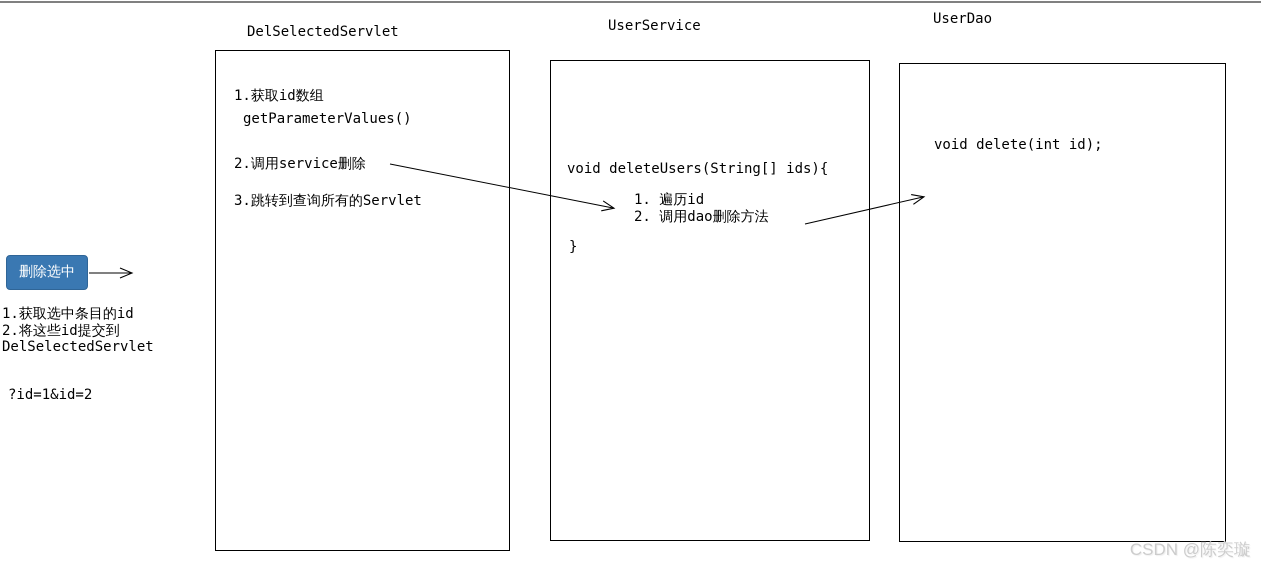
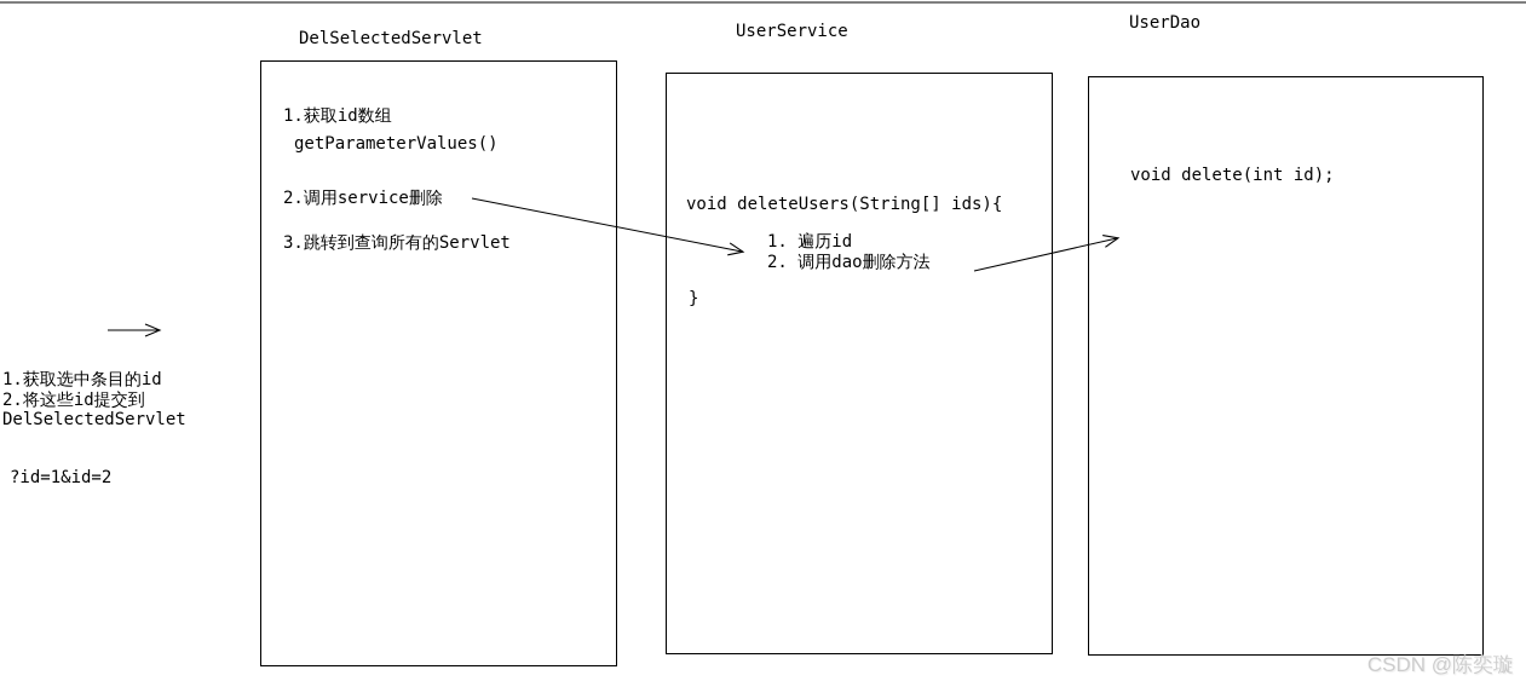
  DelSelectedServlet
  UserService
  UserDao
  1.获取id数组
  getParameterValues()
  2.调用service删除
  3.跳转到查询所有的Servlet
  void deleteUsers(String[] ids){
  1. 遍历id
  2. 调用dao删除方法
  }
  void delete(int id);
- 删除选中
  1.获取选中条目的id
  2.将这些id提交到
  DelSelectedServlet
  ?id=1&id=2
  CSDN @陈奕璇
